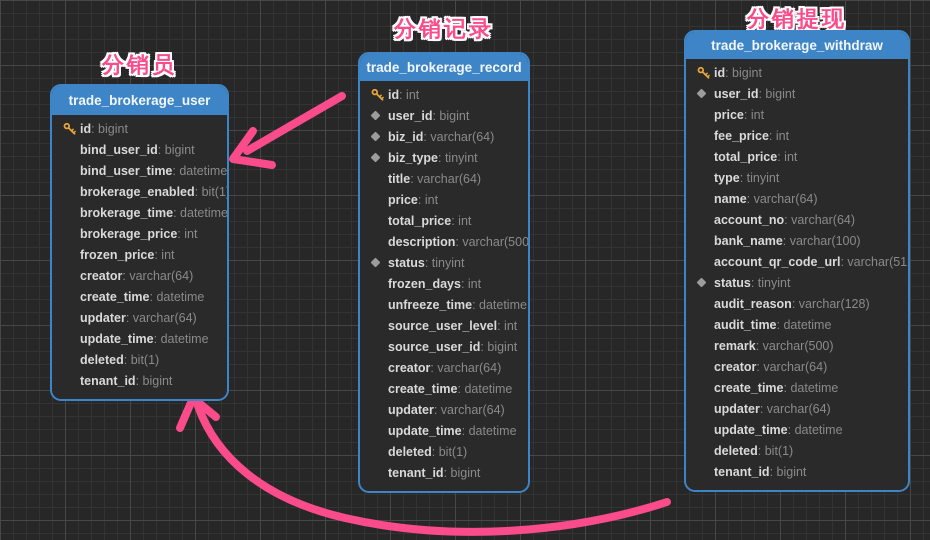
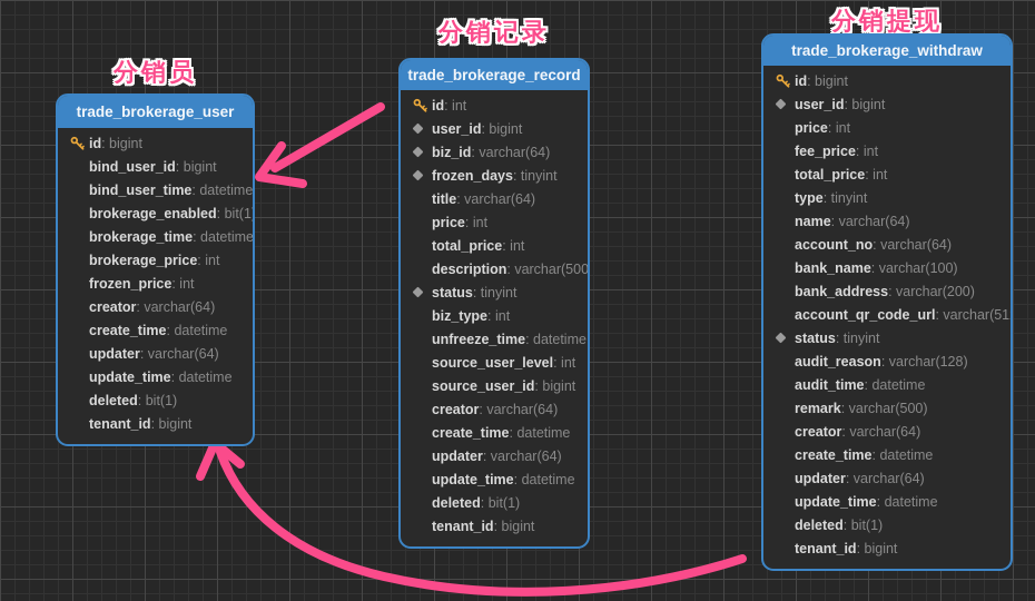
  分销员
  分销记录
  分销提现
  trade_brokerage_user
  id
  : bigint
  bind_user_id
  : bigint
  bind_user_time
  : datetime
  brokerage_enabled
  : bit(1
  brokerage_time
  : datetime
  brokerage_price
  : int
  frozen_price
  : int
  creator
  : varchar(64)
  create_time
  : datetime
  updater
  : varchar(64)
  update_time
  : datetime
  deleted
  : bit(1)
  tenant_id
  : bigint
  trade_brokerage_record
  id
  : int
  user_id
  : bigint
  biz_id
  : varchar(64)
- biz_type
+ frozen_days
  : tinyint
  title
  : varchar(64)
  price
  : int
  total_price
  : int
  description
  : varchar(500
  status
  : tinyint
- frozen_days
+ biz_type
  : int
  unfreeze_time
  : datetime
  source_user_level
  : int
  source_user_id
  : bigint
  creator
  : varchar(64)
  create_time
  : datetime
  updater
  : varchar(64)
  update_time
  : datetime
  deleted
  : bit(1)
  tenant_id
  : bigint
  trade_brokerage_withdraw
  id
  : bigint
  user_id
  : bigint
  price
  : int
  fee_price
  : int
  total_price
  : int
  type
  : tinyint
  name
  : varchar(64)
  account_no
  : varchar(64)
  bank_name
  : varchar(100)
+ bank_address
+ : varchar(200)
  account_qr_code_url
  : varchar(51
  status
  : tinyint
  audit_reason
  : varchar(128)
  audit_time
  : datetime
  remark
  : varchar(500)
  creator
  : varchar(64)
  create_time
  : datetime
  updater
  : varchar(64)
  update_time
  : datetime
  deleted
  : bit(1)
  tenant_id
  : bigint
